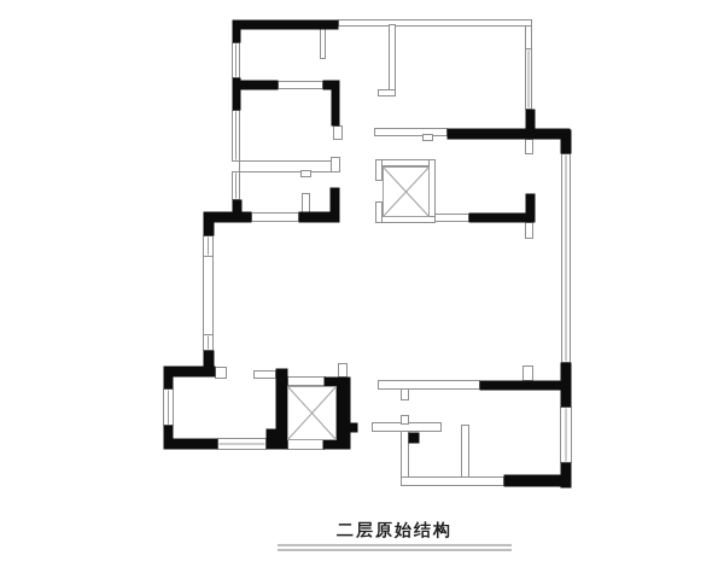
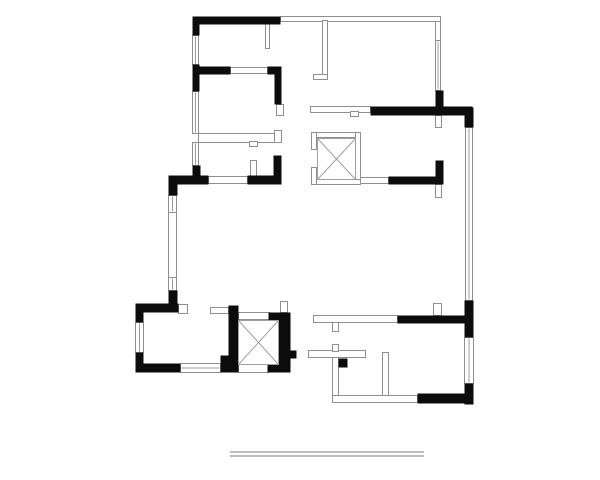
- 二层原始结构
